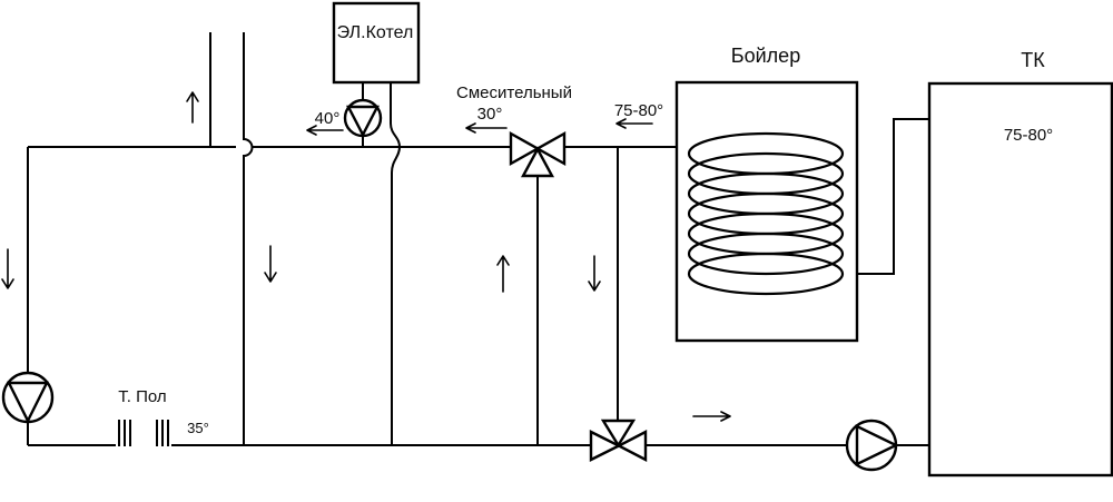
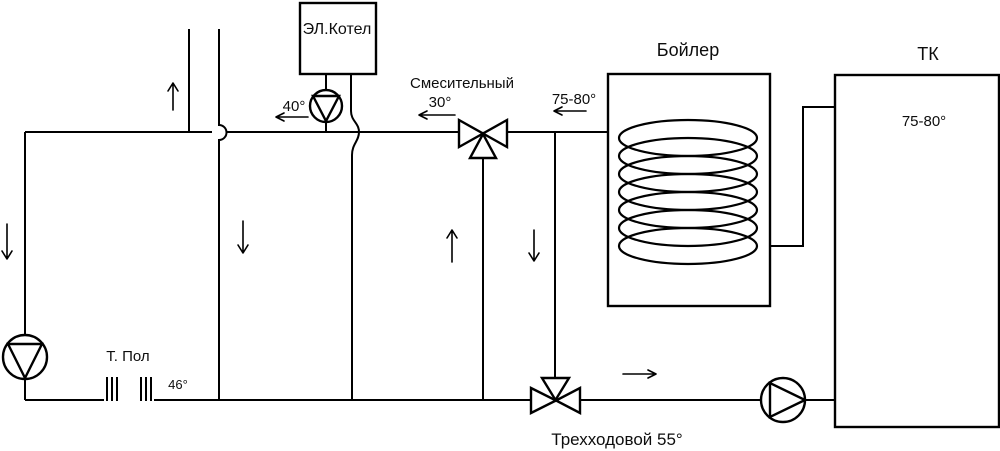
  ЭЛ.Котел
  40°
  Смесительный
  30°
  75-80°
  Бойлер
  ТК
  75-80°
  Т. Пол
- 35°
+ 46°
+ Трехходовой 55°
